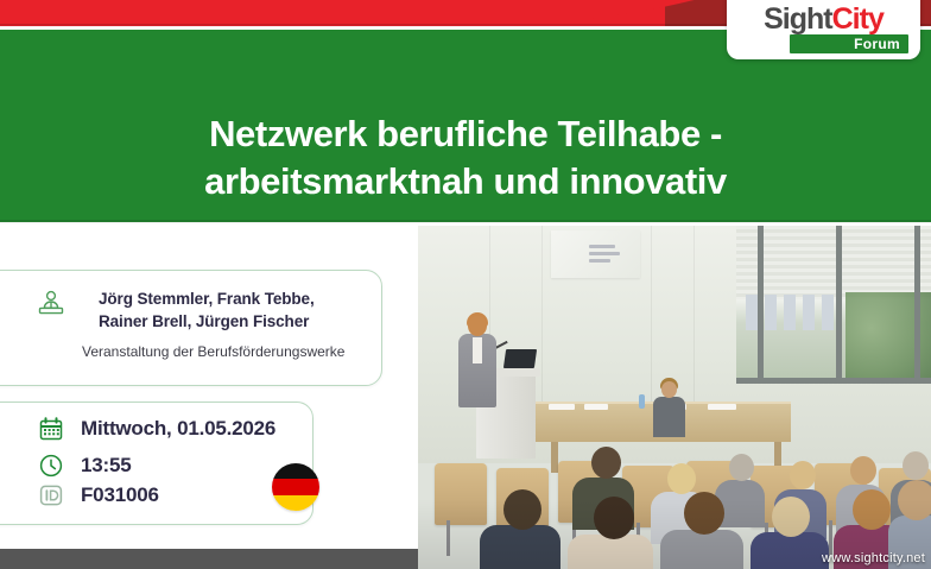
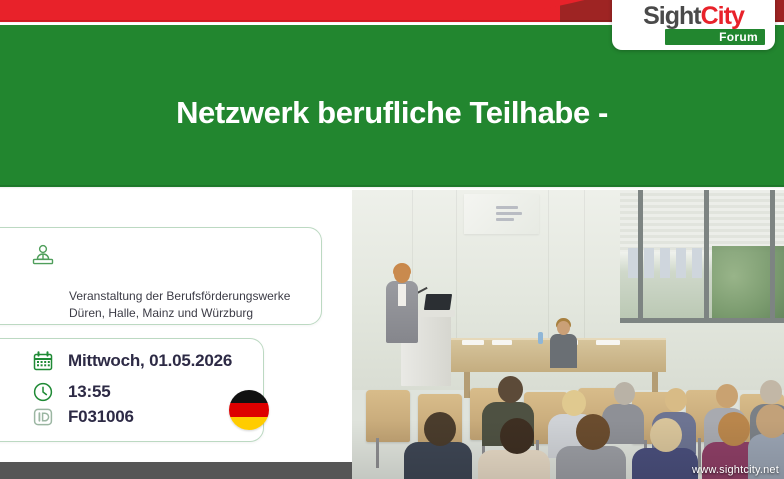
  Netzwerk berufliche Teilhabe -
- arbeitsmarktnah und innovativ
  SightCity
  Forum
  www.sightcity.net
- Jörg Stemmler, Frank Tebbe,
- Rainer Brell, Jürgen Fischer
  Veranstaltung der Berufsförderungswerke
+ Düren, Halle, Mainz und Würzburg
  Mittwoch, 01.05.2026
  13:55
  F031006
